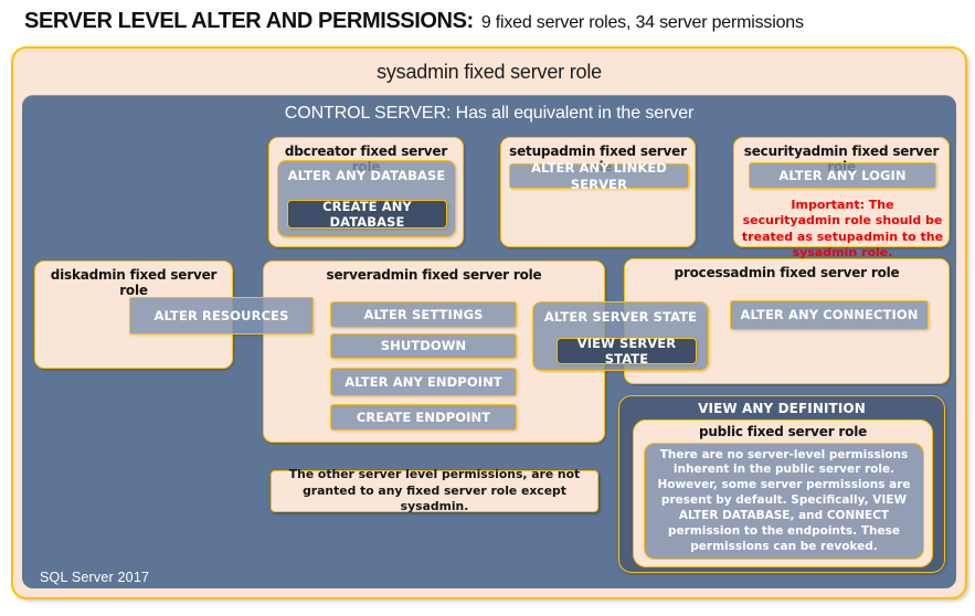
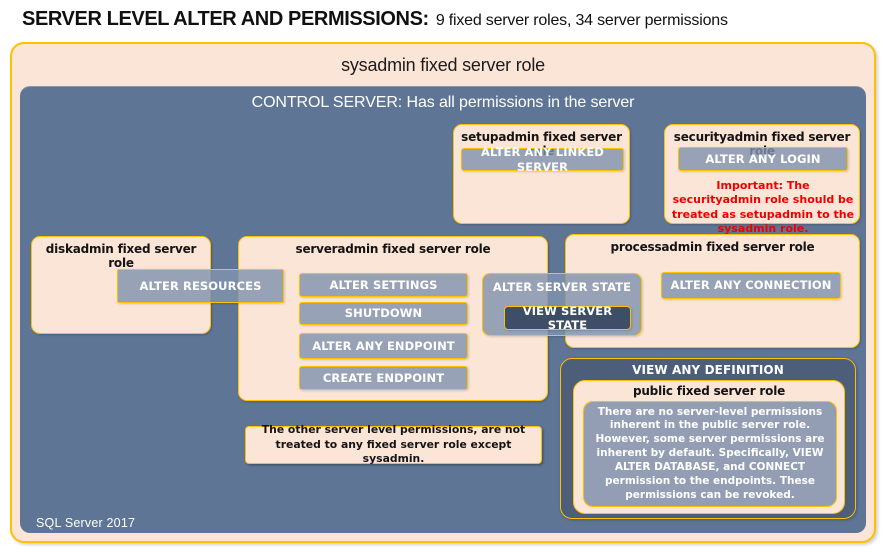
  SERVER LEVEL ALTER AND PERMISSIONS: 9 fixed server roles, 34 server permissions
  sysadmin fixed server role
- CONTROL SERVER: Has all equivalent in the server
+ CONTROL SERVER: Has all permissions in the server
- dbcreator fixed server role
- ALTER ANY DATABASE
- CREATE ANY DATABASE
  setupadmin fixed server role
  ALTER ANY LINKED SERVER
  securityadmin fixed server role
  ALTER ANY LOGIN
  Important: The securityadmin role should be treated as setupadmin to the sysadmin role.
  diskadmin fixed server role
  serveradmin fixed server role
  ALTER SETTINGS
  SHUTDOWN
  ALTER ANY ENDPOINT
  CREATE ENDPOINT
  processadmin fixed server role
  ALTER ANY CONNECTION
  ALTER RESOURCES
  ALTER SERVER STATE
  VIEW SERVER STATE
  VIEW ANY DEFINITION
  public fixed server role
- There are no server-level permissions inherent in the public server role. However, some server permissions are present by default. Specifically, VIEW ALTER DATABASE, and CONNECT permission to the endpoints. These permissions can be revoked.
+ There are no server-level permissions inherent in the public server role. However, some server permissions are inherent by default. Specifically, VIEW ALTER DATABASE, and CONNECT permission to the endpoints. These permissions can be revoked.
- The other server level permissions, are not granted to any fixed server role except sysadmin.
+ The other server level permissions, are not treated to any fixed server role except sysadmin.
  SQL Server 2017
